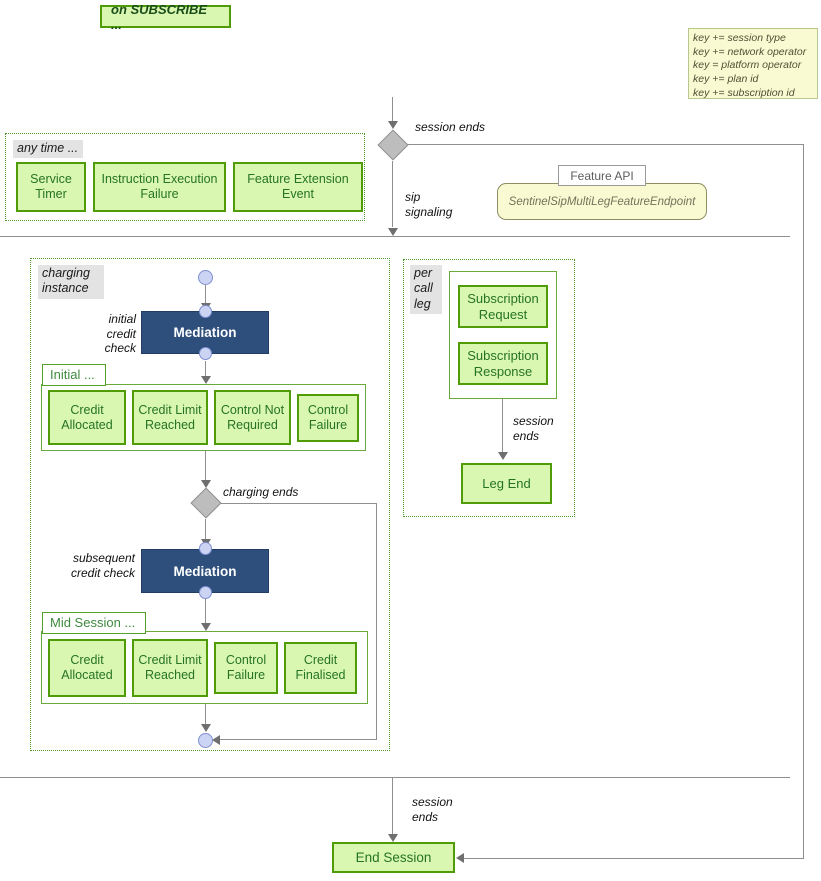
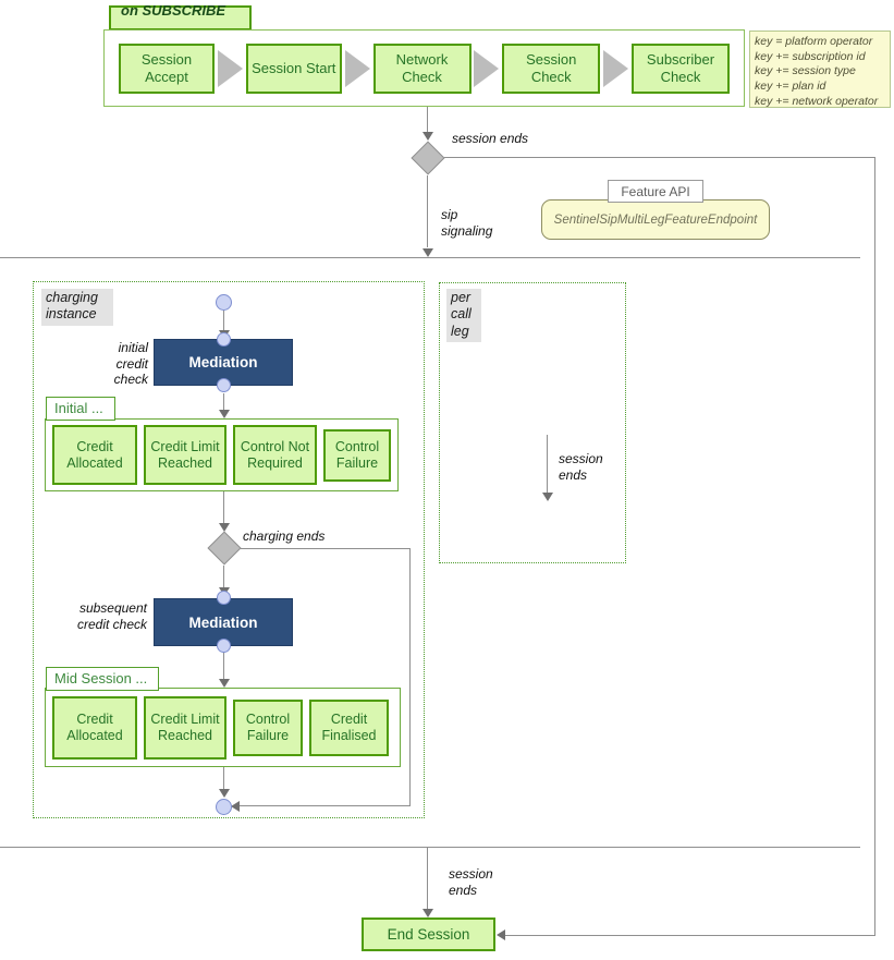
  on SUBSCRIBE ...
+ Session Accept
+ Session Start
+ Network Check
+ Session Check
+ Subscriber Check
- key += session type
+ key = platform operator
- key += network operator
+ key += subscription id
- key = platform operator
+ key += session type
  key += plan id
- key += subscription id
+ key += network operator
  session ends
  sip signaling
- any time ...
- Service Timer
- Instruction Execution Failure
- Feature Extension Event
  Feature API
  SentinelSipMultiLegFeatureEndpoint
  charging instance
  initial credit check
  Mediation
  Initial ...
  Credit Allocated
  Credit Limit Reached
  Control Not Required
  Control Failure
  charging ends
  subsequent credit check
  Mediation
  Mid Session ...
  Credit Allocated
  Credit Limit Reached
  Control Failure
  Credit Finalised
  per call leg
- Subscription Request
- Subscription Response
  session ends
- Leg End
  session ends
  End Session
